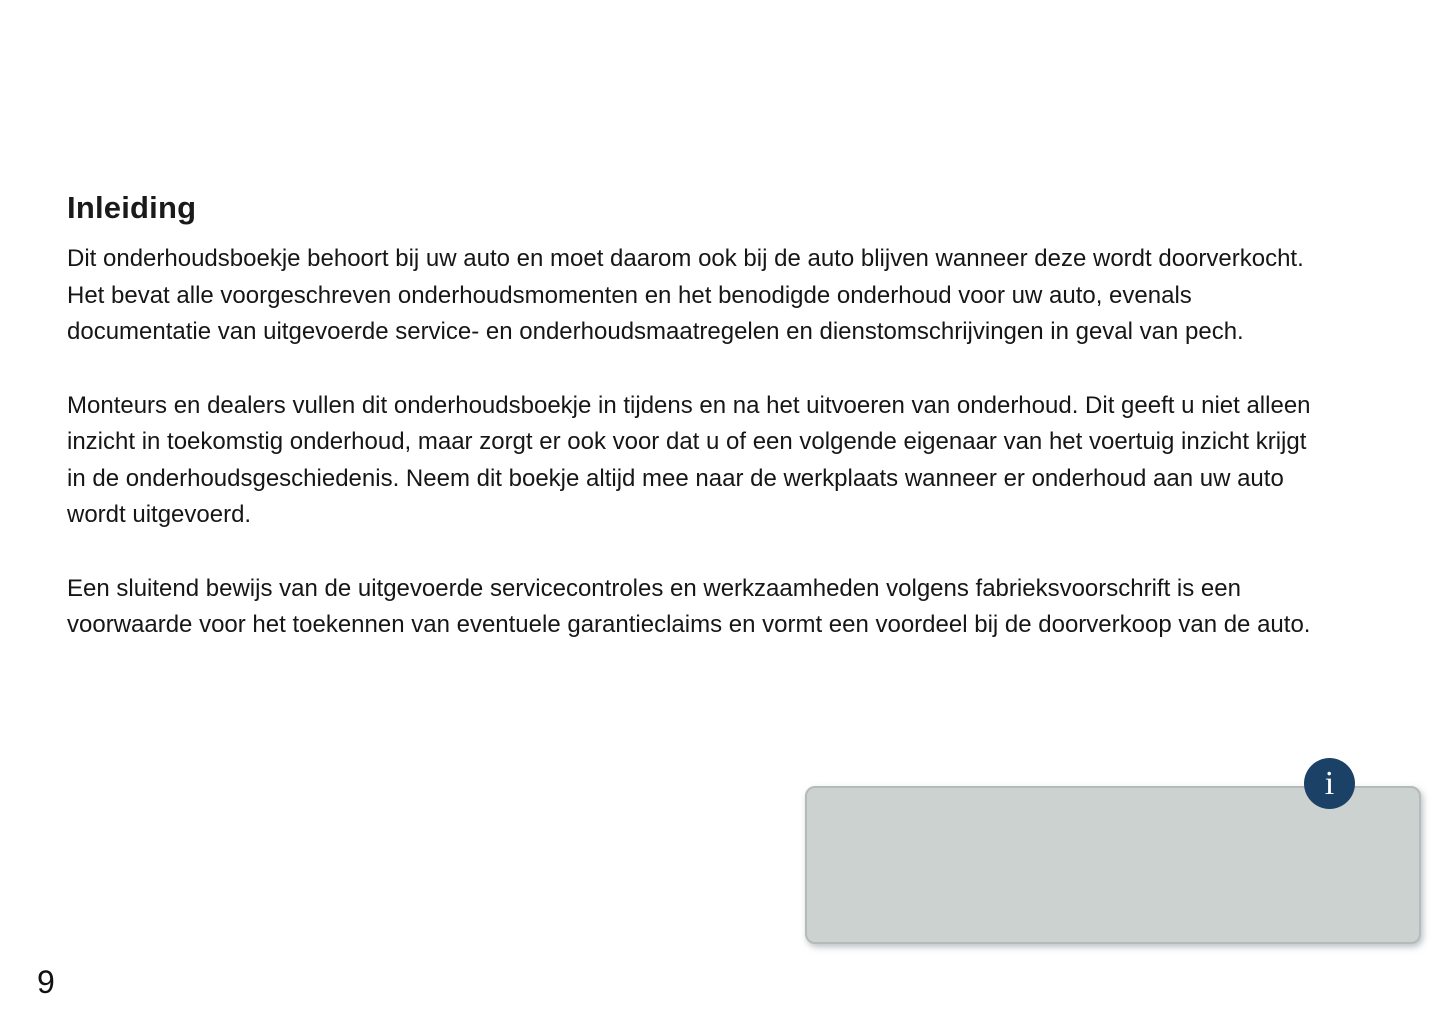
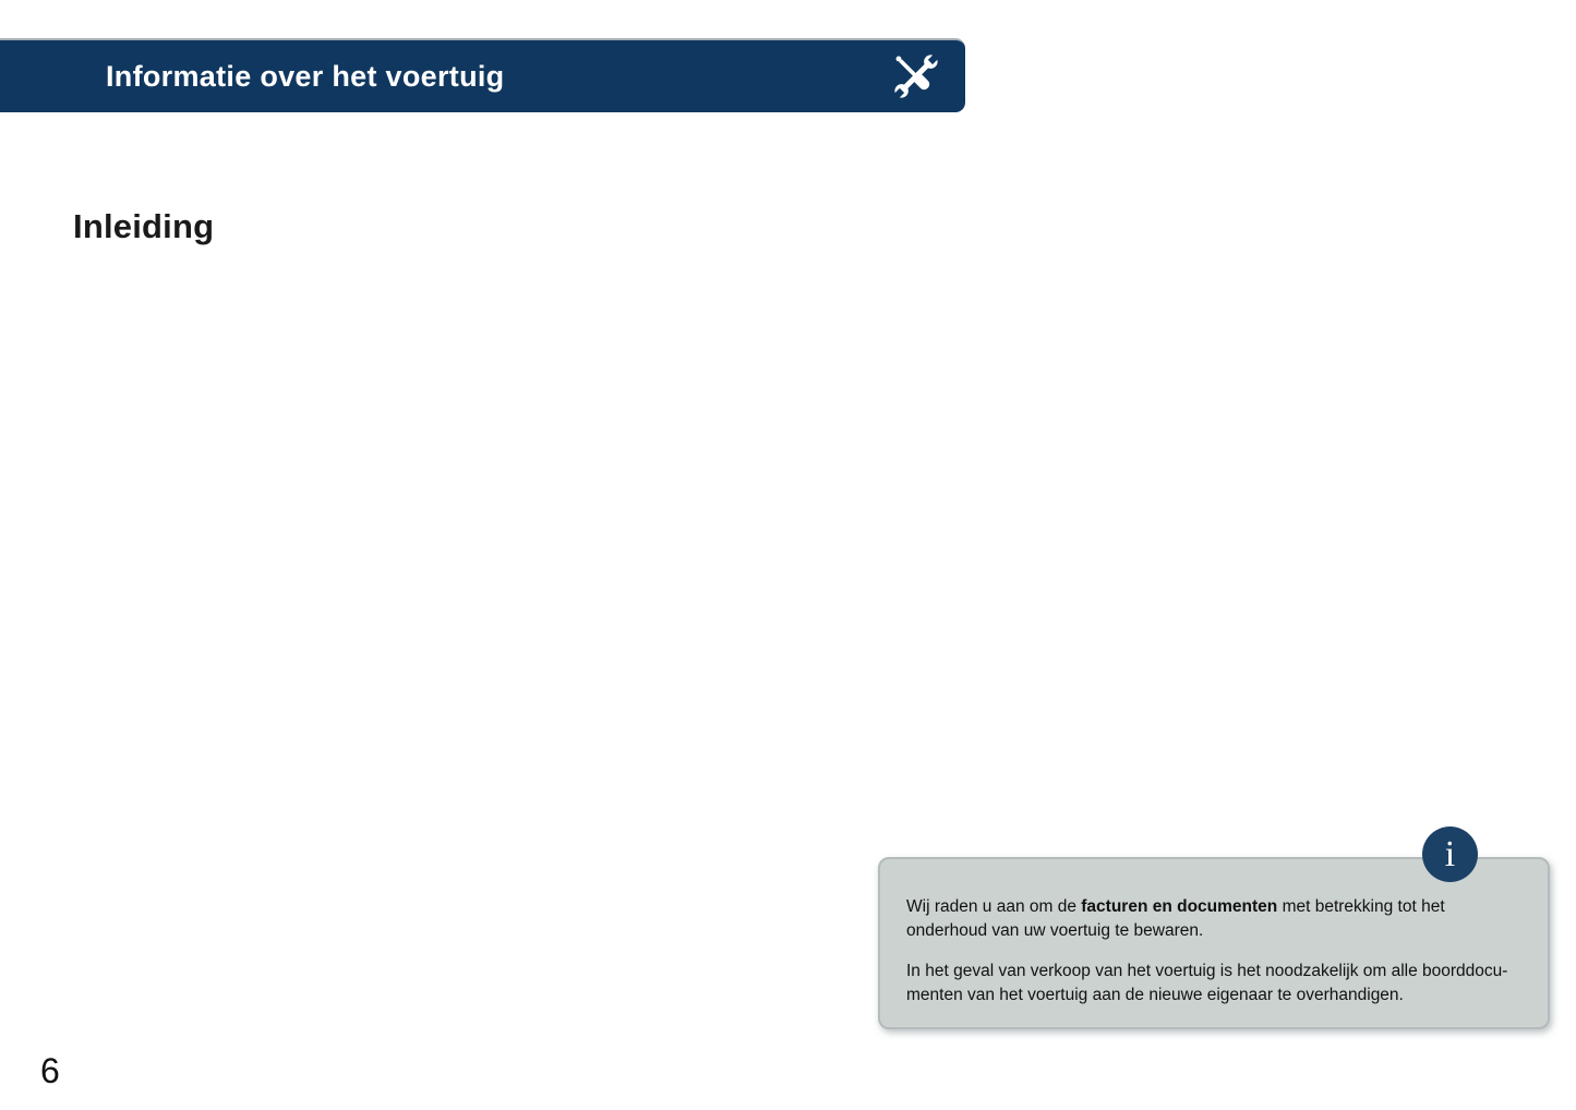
+ Informatie over het voertuig
  Inleiding
- Dit onderhoudsboekje behoort bij uw auto en moet daarom ook bij de auto blijven wanneer deze wordt doorverkocht. Het bevat alle voorgeschreven onderhoudsmomenten en het benodigde onderhoud voor uw auto, evenals documentatie van uitgevoerde service- en onderhoudsmaatregelen en dienstomschri­jvingen in geval van pech.
- Monteurs en dealers vullen dit onderhoudsboekje in tijdens en na het uitvoeren van onderhoud. Dit geeft u niet alleen inzicht in toekomstig onderhoud, maar zorgt er ook voor dat u of een volgende eigenaar van het voertuig inzicht krijgt in de onderhoudsgeschiedenis. Neem dit boekje altijd mee naar de werkplaats wanneer er onderhoud aan uw auto wordt uitgevoerd.
- Een sluitend bewijs van de uitgevoerde servicecontroles en werkzaamheden volgens fabrieksvoorschrift is een voorwaarde voor het toekennen van eventuele garantieclaims en vormt een voordeel bij de doorverkoop van de auto.
  i
+ Wij raden u aan om de facturen en documenten met betrekking tot het onderhoud van uw voertuig te bewaren.
+ In het geval van verkoop van het voertuig is het noodzakelijk om alle boorddocu­menten van het voertuig aan de nieuwe eigenaar te overhandigen.
- 9
+ 6
